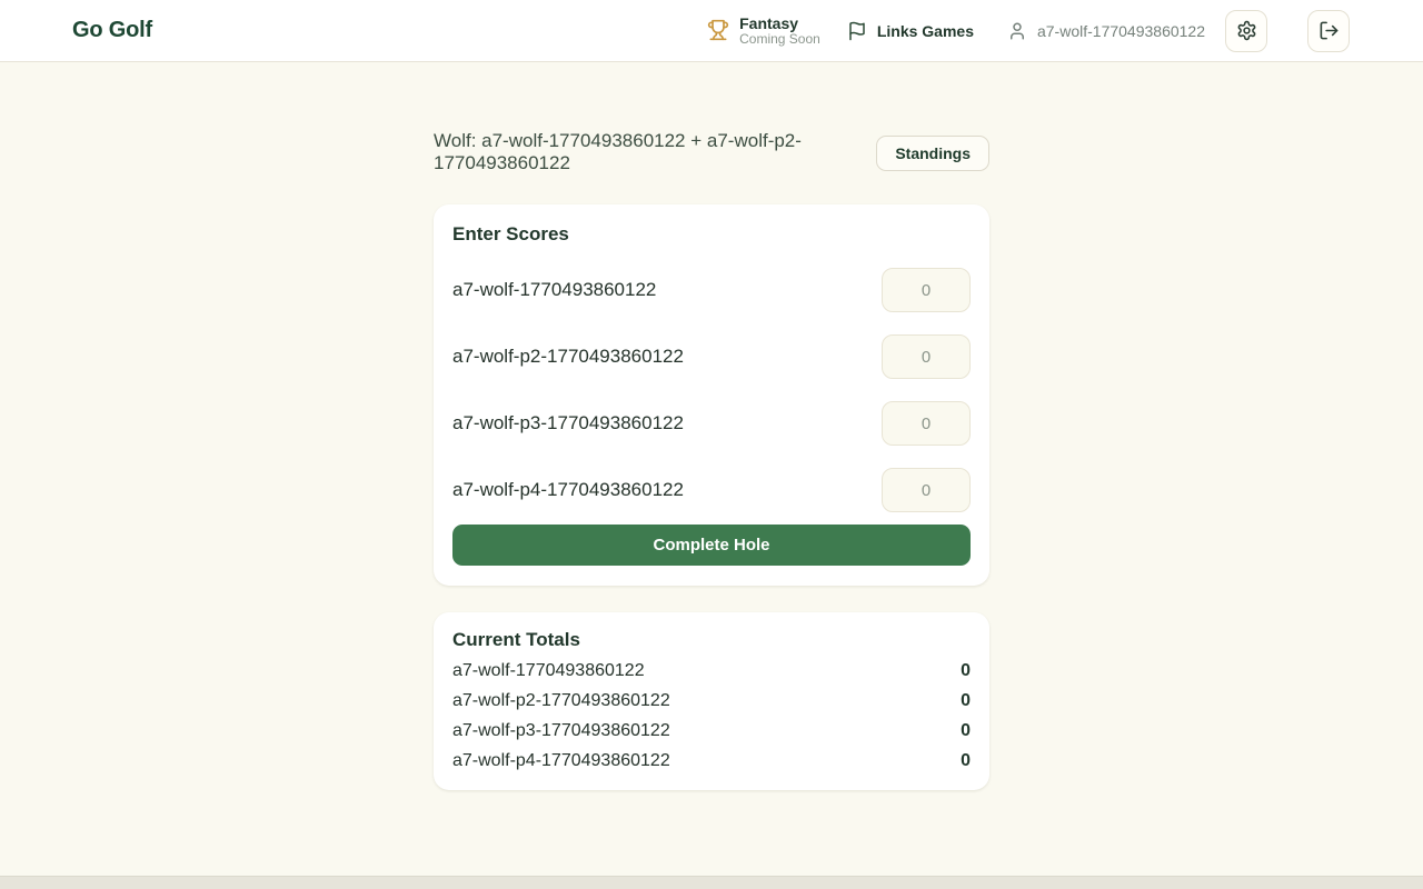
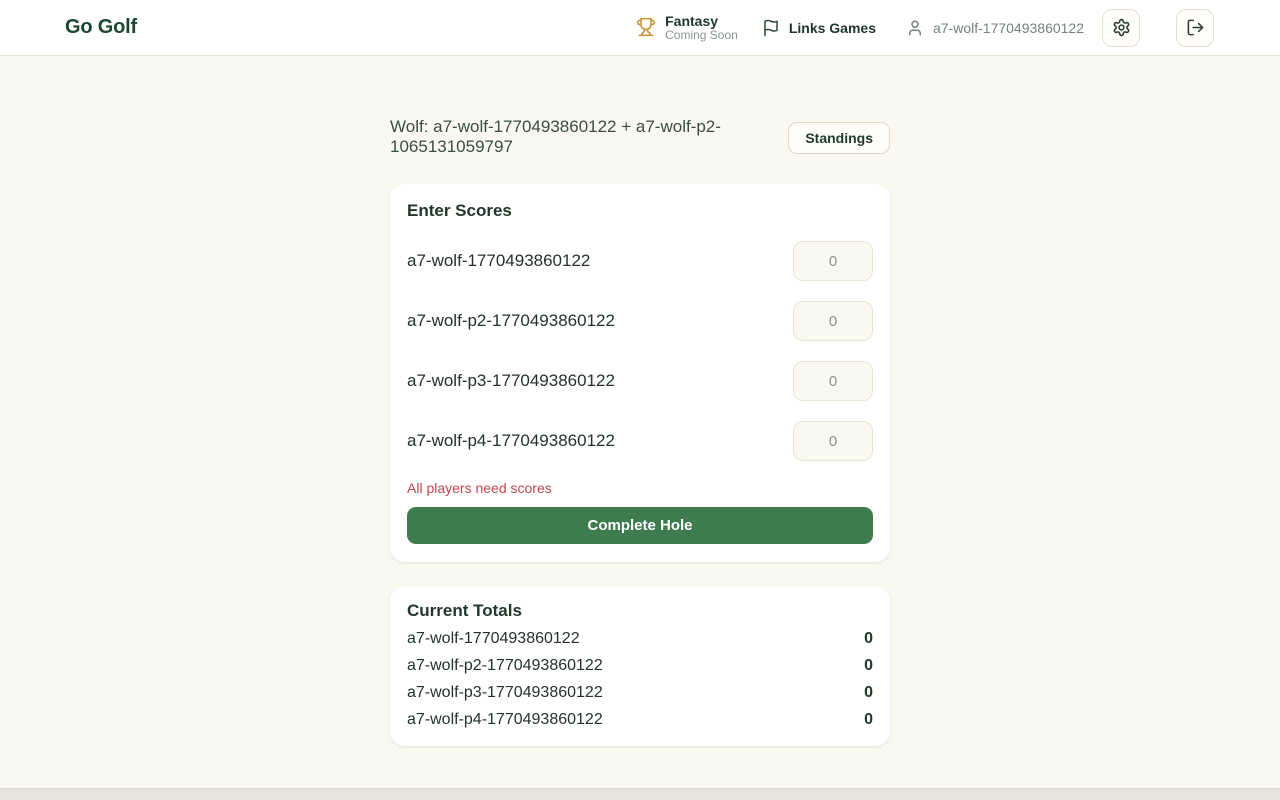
  Go Golf
  Fantasy
  Coming Soon
  Links Games
  a7-wolf-1770493860122
- Wolf: a7-wolf-1770493860122 + a7-wolf-p2-1770493860122
+ Wolf: a7-wolf-1770493860122 + a7-wolf-p2-1065131059797
  Standings
  Enter Scores
  a7-wolf-1770493860122
  0
  a7-wolf-p2-1770493860122
  0
  a7-wolf-p3-1770493860122
  0
  a7-wolf-p4-1770493860122
  0
+ All players need scores
  Complete Hole
  Current Totals
  a7-wolf-1770493860122
  0
  a7-wolf-p2-1770493860122
  0
  a7-wolf-p3-1770493860122
  0
  a7-wolf-p4-1770493860122
  0
